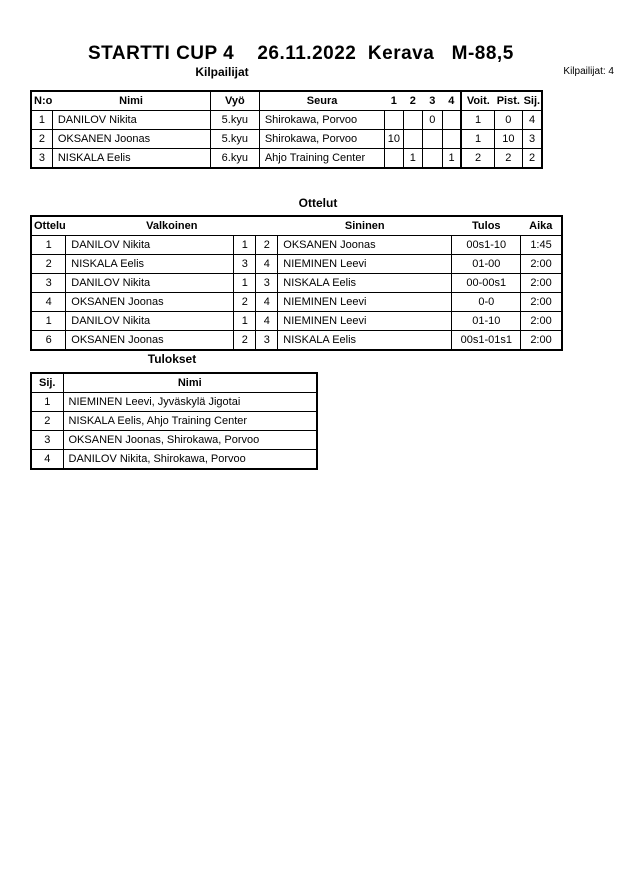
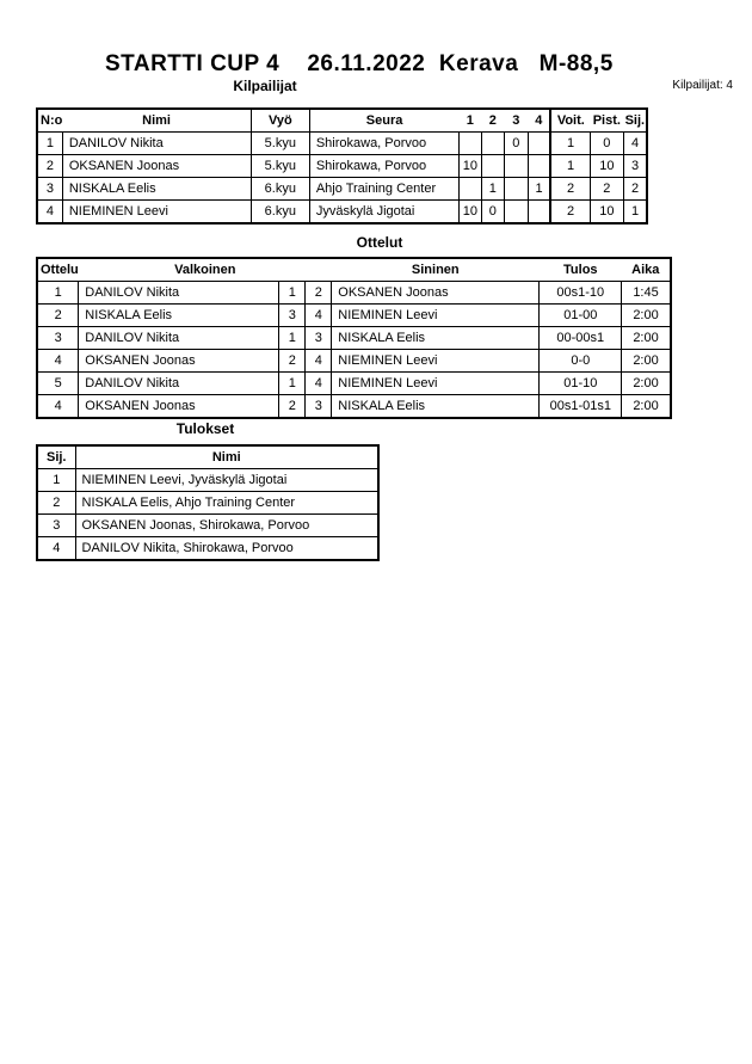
  STARTTI CUP 4 26.11.2022 Kerava M-88,5
  Kilpailijat
  Kilpailijat: 4
  N:o	Nimi	Vyö	Seura	1	2	3	4	Voit.	Pist.	Sij.
  1	DANILOV Nikita	5.kyu	Shirokawa, Porvoo			0		1	0	4
  2	OKSANEN Joonas	5.kyu	Shirokawa, Porvoo	10				1	10	3
  3	NISKALA Eelis	6.kyu	Ahjo Training Center		1		1	2	2	2
+ 4	NIEMINEN Leevi	6.kyu	Jyväskylä Jigotai	10	0			2	10	1
  Ottelut
  Ottelu	Valkoinen	Sininen	Tulos	Aika
  1	DANILOV Nikita	1	2	OKSANEN Joonas	00s1-10	1:45
  2	NISKALA Eelis	3	4	NIEMINEN Leevi	01-00	2:00
  3	DANILOV Nikita	1	3	NISKALA Eelis	00-00s1	2:00
  4	OKSANEN Joonas	2	4	NIEMINEN Leevi	0-0	2:00
- 1	DANILOV Nikita	1	4	NIEMINEN Leevi	01-10	2:00
+ 5	DANILOV Nikita	1	4	NIEMINEN Leevi	01-10	2:00
- 6	OKSANEN Joonas	2	3	NISKALA Eelis	00s1-01s1	2:00
+ 4	OKSANEN Joonas	2	3	NISKALA Eelis	00s1-01s1	2:00
  Tulokset
  Sij.	Nimi
  1	NIEMINEN Leevi, Jyväskylä Jigotai
  2	NISKALA Eelis, Ahjo Training Center
  3	OKSANEN Joonas, Shirokawa, Porvoo
  4	DANILOV Nikita, Shirokawa, Porvoo
